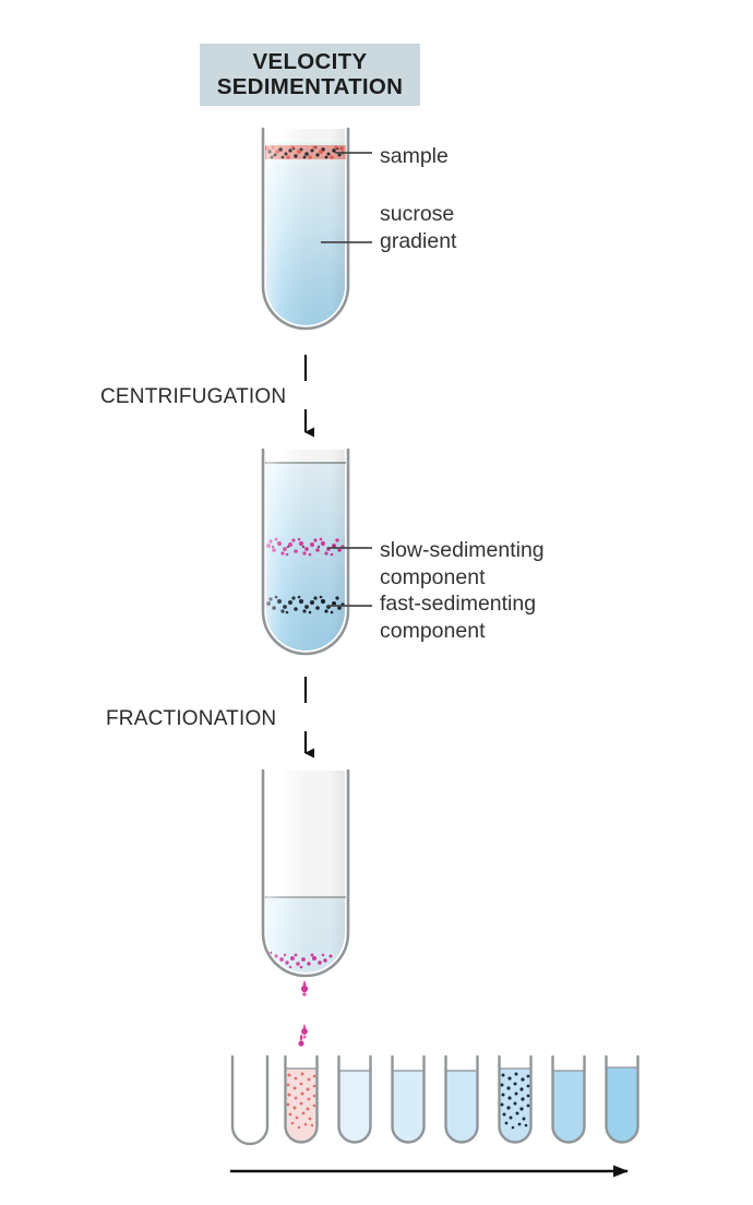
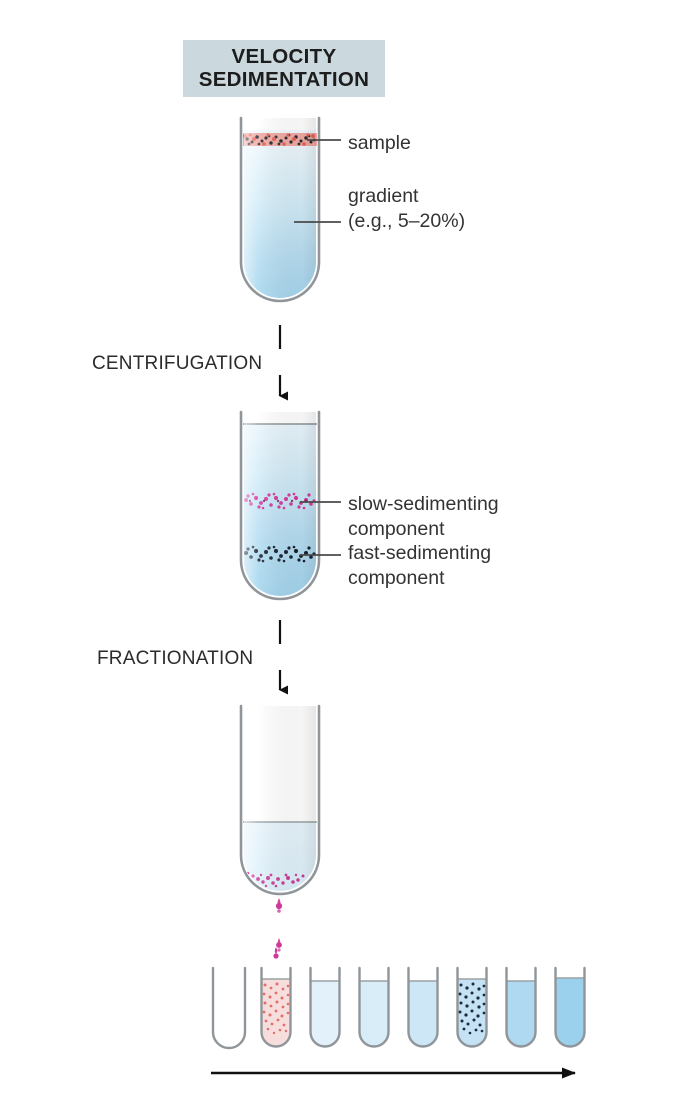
  VELOCITY
  SEDIMENTATION
  CENTRIFUGATION
  FRACTIONATION
  sample
- sucrose
  gradient
+ (e.g., 5–20%)
  slow-sedimenting
  component
  fast-sedimenting
  component
